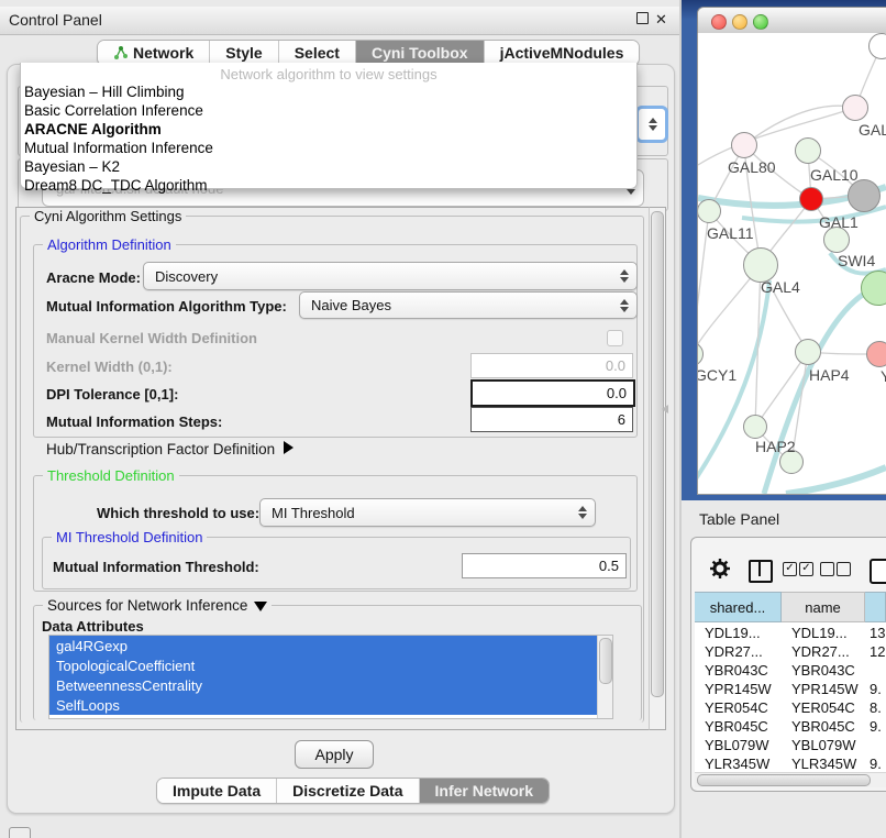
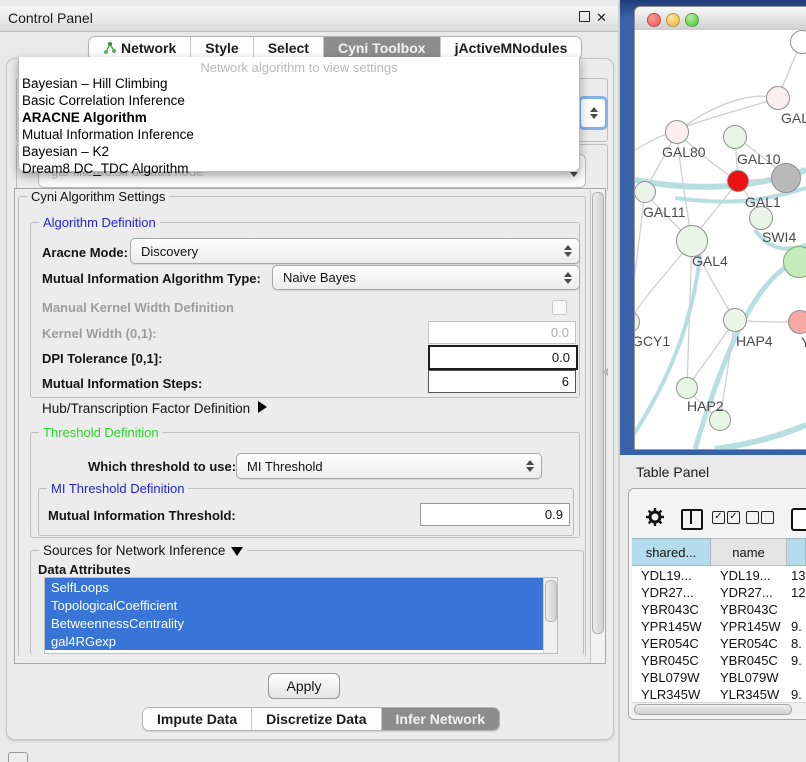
  Control Panel
  ✕
  Network
  Style
  Select
  Cyni Toolbox
  jActiveMNodules
  Network algorithm to view settings
  Bayesian – Hill Climbing
  Basic Correlation Inference
  ARACNE Algorithm
  Mutual Information Inference
  Bayesian – K2
  Dream8 DC_TDC Algorithm
  Cyni Algorithm Settings
  Algorithm Definition
  Aracne Mode:
  Discovery
  Mutual Information Algorithm Type:
  Naive Bayes
  Manual Kernel Width Definition
  Kernel Width (0,1):
  0.0
  DPI Tolerance [0,1]:
  0.0
  Mutual Information Steps:
  6
  Hub/Transcription Factor Definition
  Threshold Definition
  Which threshold to use:
  MI Threshold
  MI Threshold Definition
  Mutual Information Threshold:
- 0.5
+ 0.9
  Sources for Network Inference
  Data Attributes
- gal4RGexp
+ SelfLoops
  TopologicalCoefficient
  BetweennessCentrality
- SelfLoops
+ gal4RGexp
  Apply
  Impute Data
  Discretize Data
  Infer Network
  GAL
  GAL80
  GAL10
  GAL1
  GAL11
  SWI4
  GAL4
  GCY1
  HAP4
  HAP2
  Table Panel
  ✓
  ✓
  shared...
  name
  YDL19...
  YDL19...
  13
  YDR27...
  YDR27...
  12
  YBR043C
  YBR043C
  YPR145W
  YPR145W
  9.
  YER054C
  YER054C
  8.
  YBR045C
  YBR045C
  9.
  YBL079W
  YBL079W
  YLR345W
  YLR345W
  9.
